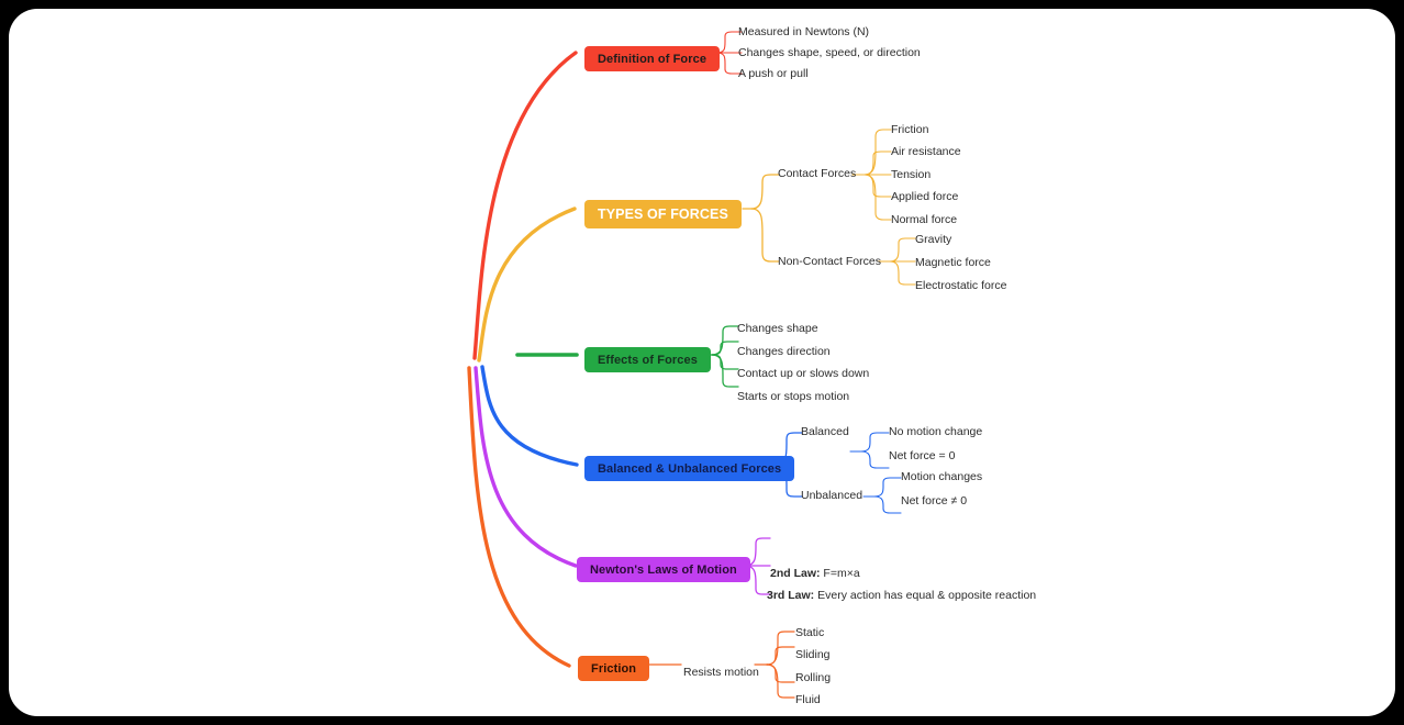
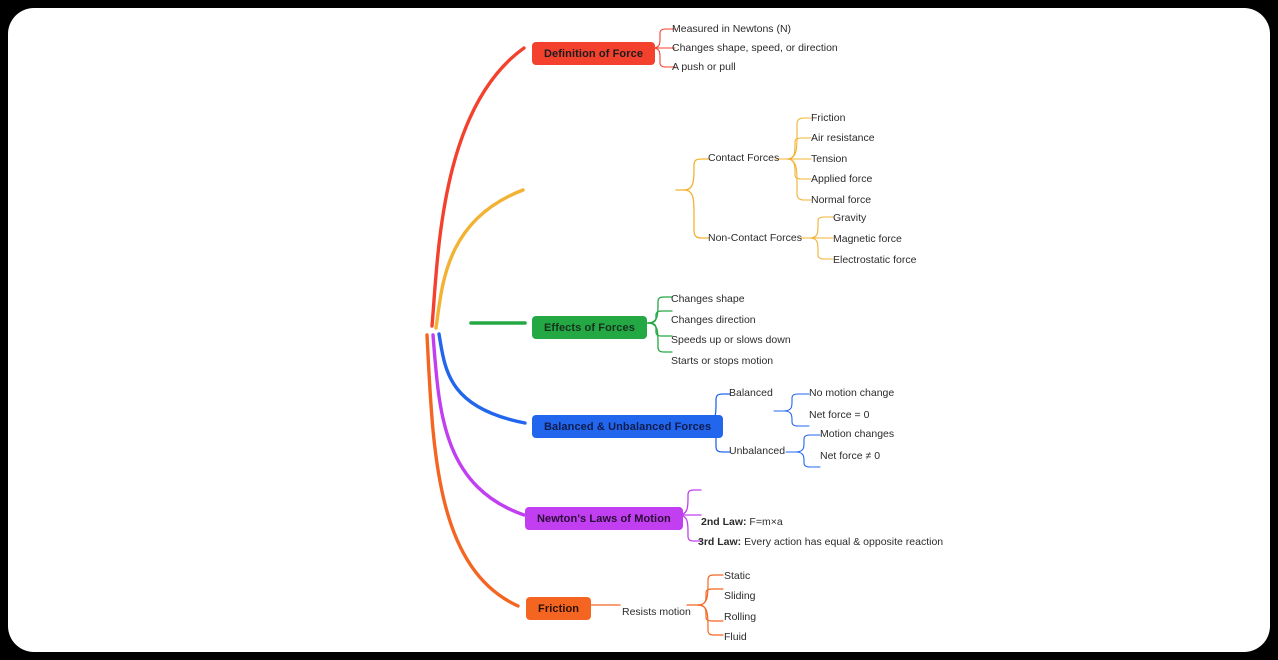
  Definition of Force
- TYPES OF FORCES
  Effects of Forces
  Balanced & Unbalanced Forces
  Newton's Laws of Motion
  Friction
  Measured in Newtons (N)
  Changes shape, speed, or direction
  A push or pull
  Contact Forces
  Non-Contact Forces
  Friction
  Air resistance
  Tension
  Applied force
  Normal force
  Gravity
  Magnetic force
  Electrostatic force
  Changes shape
  Changes direction
- Contact up or slows down
+ Speeds up or slows down
  Starts or stops motion
  Balanced
  Unbalanced
  No motion change
  Net force = 0
  Motion changes
  Net force ≠ 0
  2nd Law: F=m×a
  3rd Law: Every action has equal & opposite reaction
  Resists motion
  Static
  Sliding
  Rolling
  Fluid
